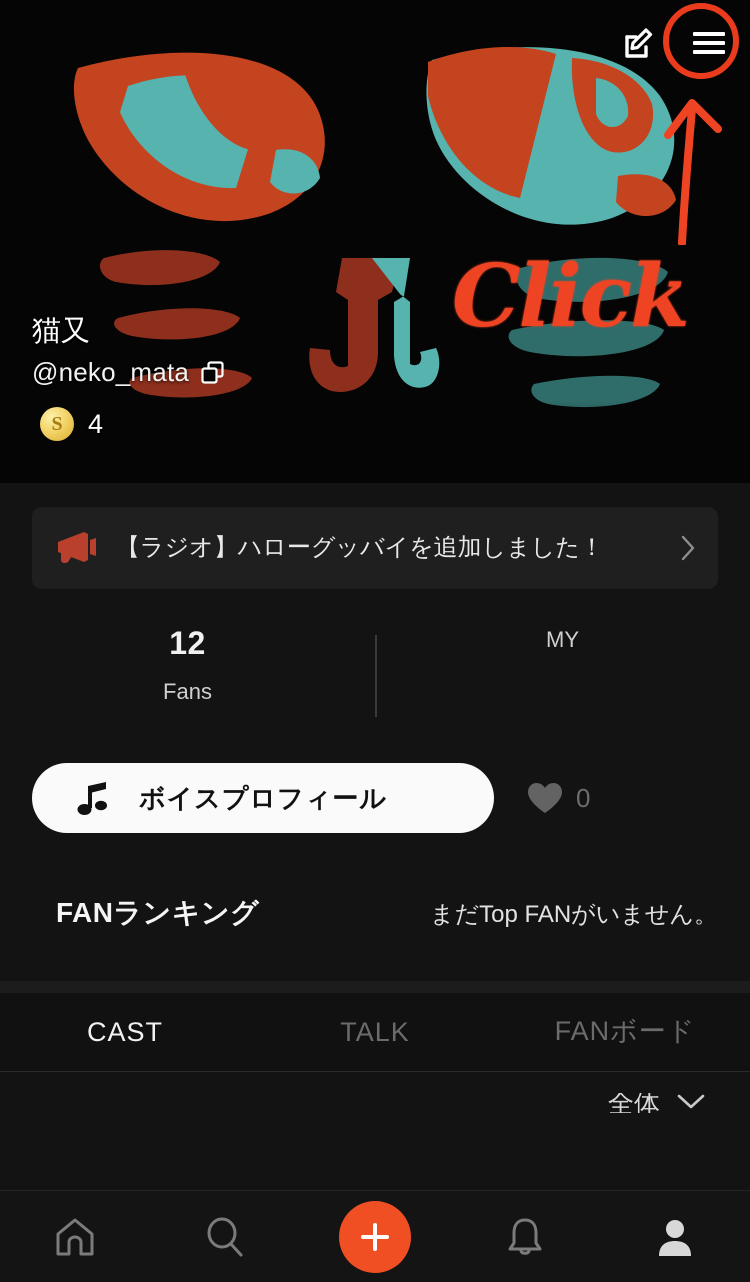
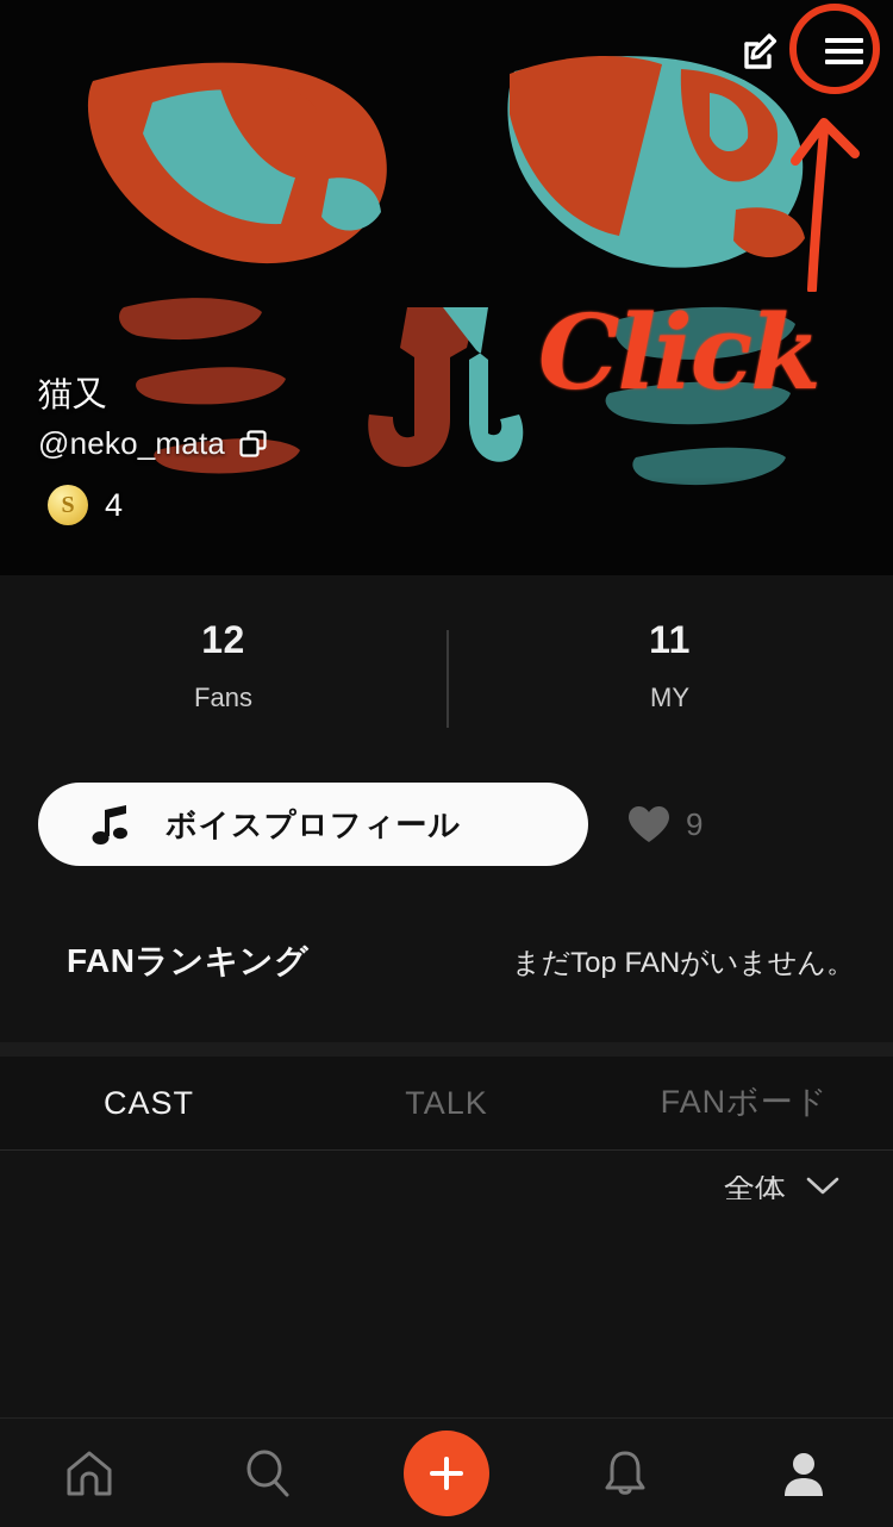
  Click
  猫又
  @neko_mata
  S
  4
- 【ラジオ】ハローグッバイを追加しました！
  12
  Fans
+ 11
  MY
  ボイスプロフィール
- 0
+ 9
  FANランキング
  まだTop FANがいません。
  CAST
  TALK
  FANボード
  全体
